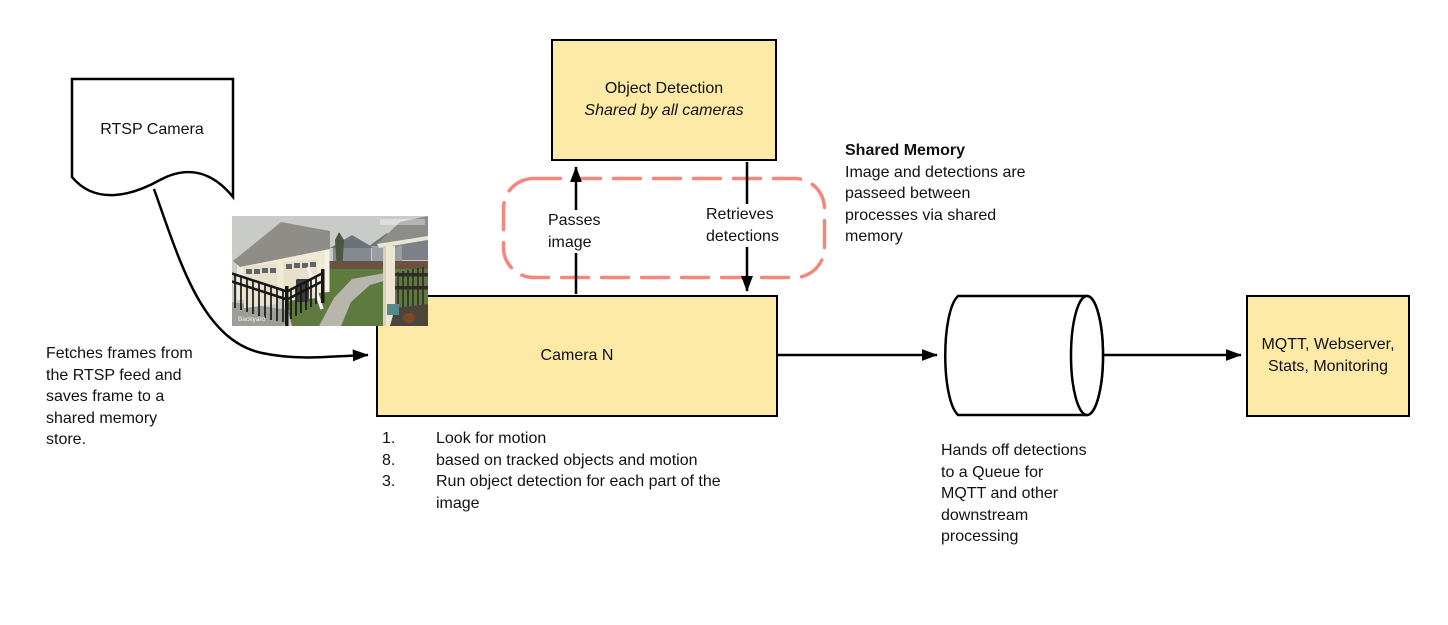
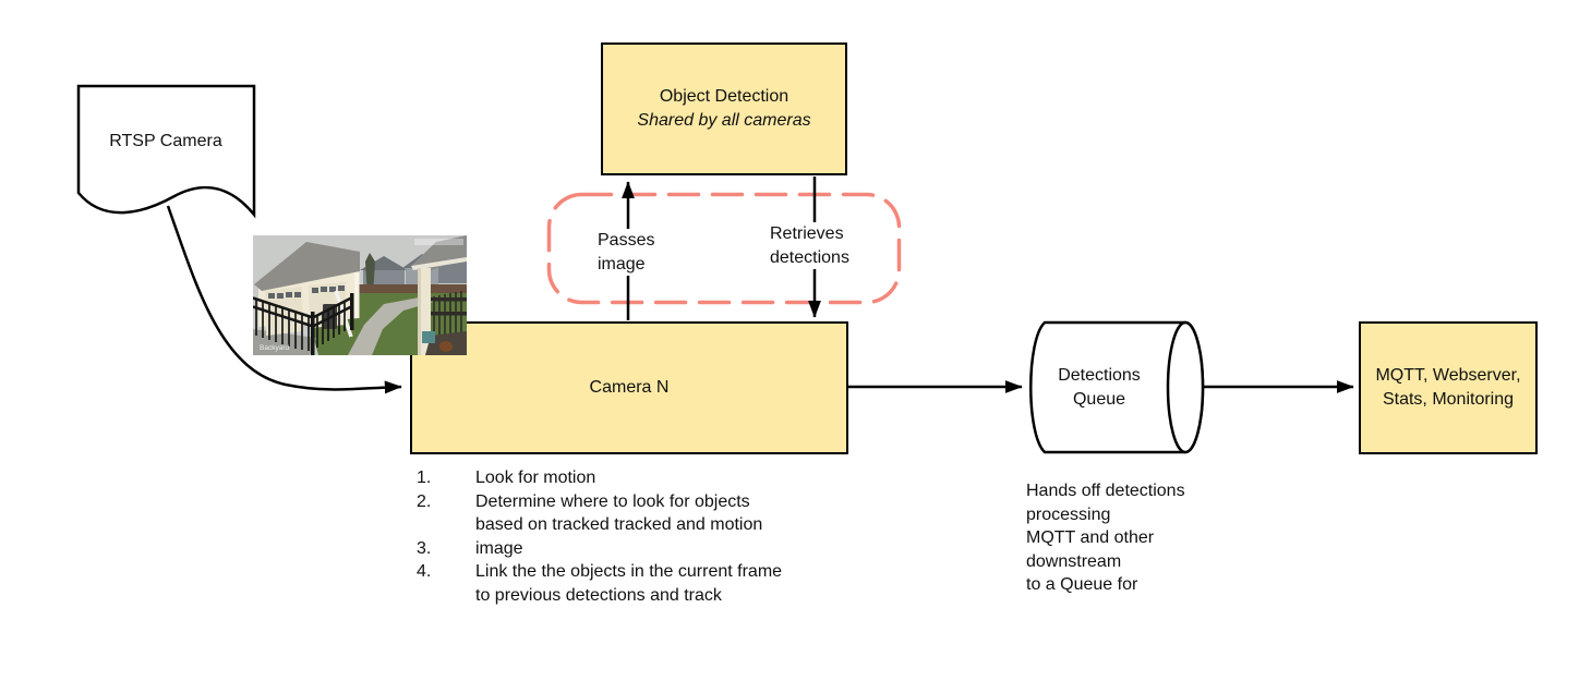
  Object Detection
  Shared by all cameras
  Camera N
  MQTT, Webserver,
  Stats, Monitoring
  RTSP Camera
+ Detections
+ Queue
  Passes
  image
  Retrieves
  detections
- Fetches frames from
- the RTSP feed and
- saves frame to a
- shared memory
- store.
- Shared Memory
- Image and detections are
- passeed between
- processes via shared
- memory
  Hands off detections
- to a Queue for
+ processing
  MQTT and other
  downstream
- processing
+ to a Queue for
  1.
  Look for motion
- 8.
+ 2.
+ Determine where to look for objects
- based on tracked objects and motion
+ based on tracked tracked and motion
  3.
- Run object detection for each part of the
  image
+ 4.
+ Link the the objects in the current frame
+ to previous detections and track
